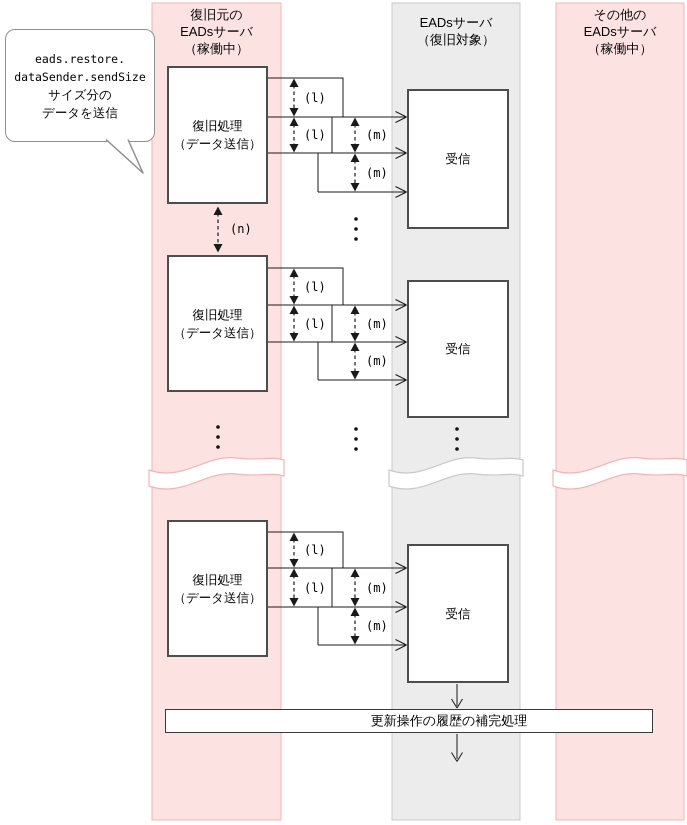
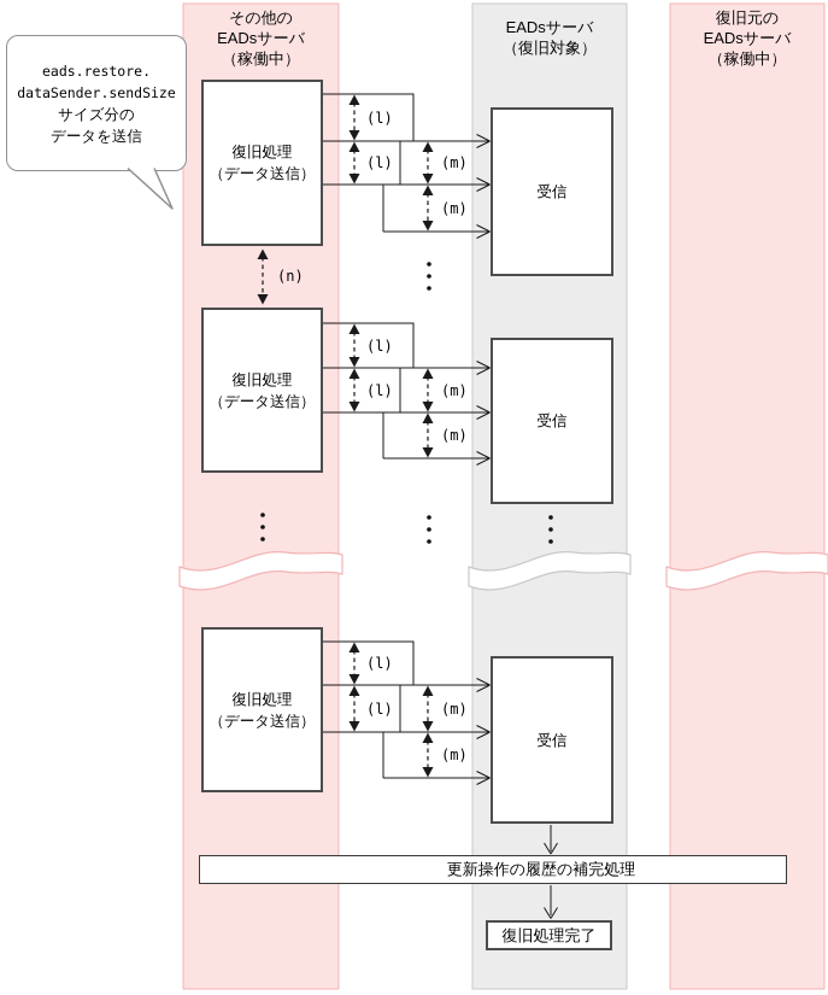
- 復旧元の
+ その他の
  EADsサーバ
  （稼働中）
  EADsサーバ
  （復旧対象）
- その他の
+ 復旧元の
  EADsサーバ
  （稼働中）
  復旧処理
  （データ送信）
  復旧処理
  （データ送信）
  復旧処理
  （データ送信）
  受信
  受信
  受信
  更新操作の履歴の補完処理
+ 復旧処理完了
  eads.restore.
  dataSender.sendSize
  サイズ分の
  データを送信
  (l)
  (l)
  (m)
  (m)
  (l)
  (l)
  (m)
  (m)
  (l)
  (l)
  (m)
  (m)
  (n)
